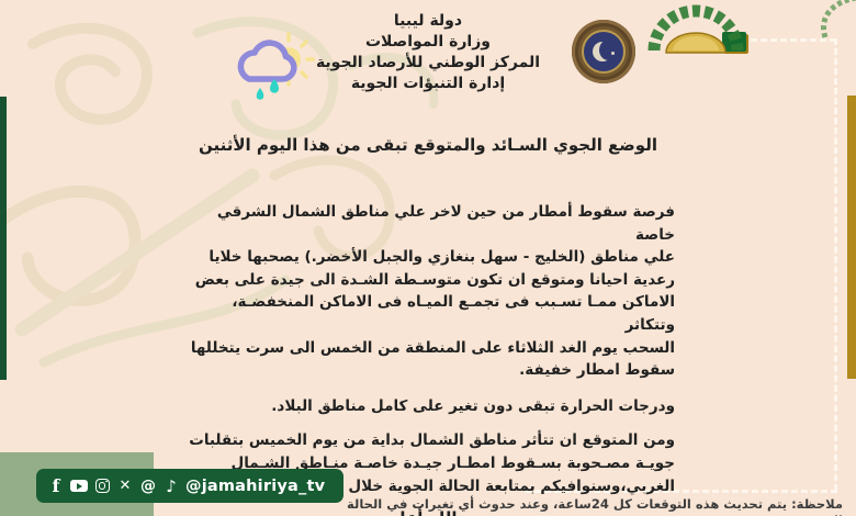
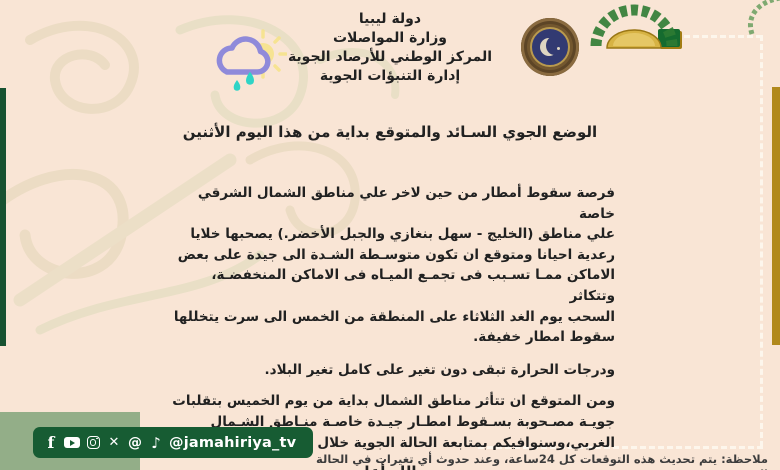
  دولة ليبيا
  وزارة المواصلات
  المركز الوطني للأرصاد الجوية
  إدارة التنبؤات الجوية
- الوضع الجوي السـائد والمتوقع تبقى من هذا اليوم الأثنين
+ الوضع الجوي السـائد والمتوقع بداية من هذا اليوم الأثنين
  فرصة سقوط أمطار من حين لاخر علي مناطق الشمال الشرقي خاصة
  علي مناطق (الخليج - سهل بنغازي والجبل الأخضر.) يصحبها خلايا
  رعدية احيانا ومتوقع ان تكون متوسـطة الشـدة الى جيدة على بعض
  الاماكن ممـا تسـبب فى تجمـع الميـاه فى الاماكن المنخفضـة، وتتكاثر
  السحب يوم الغد الثلاثاء على المنطقة من الخمس الى سرت يتخللها
  سقوط امطار خفيفة.
- ودرجات الحرارة تبقى دون تغير على كامل مناطق البلاد.
+ ودرجات الحرارة تبقى دون تغير على كامل تغير البلاد.
  ومن المتوقع ان تتأثر مناطق الشمال بداية من يوم الخميس بتقلبات
  جويـة مصـحوبة بسـقوط امطـار جيـدة خاصـة منـاطق الشـمال
  الغربي،وسنوافيكم بمتابعة الحالة الجوية خلال
  f
  ✕
  @
  ♪
  @jamahiriya_tv
  ملاحظة: يتم تحديث هذه التوقعات كل 24ساعة، وعند حدوث أي تغيرات في الحالة
